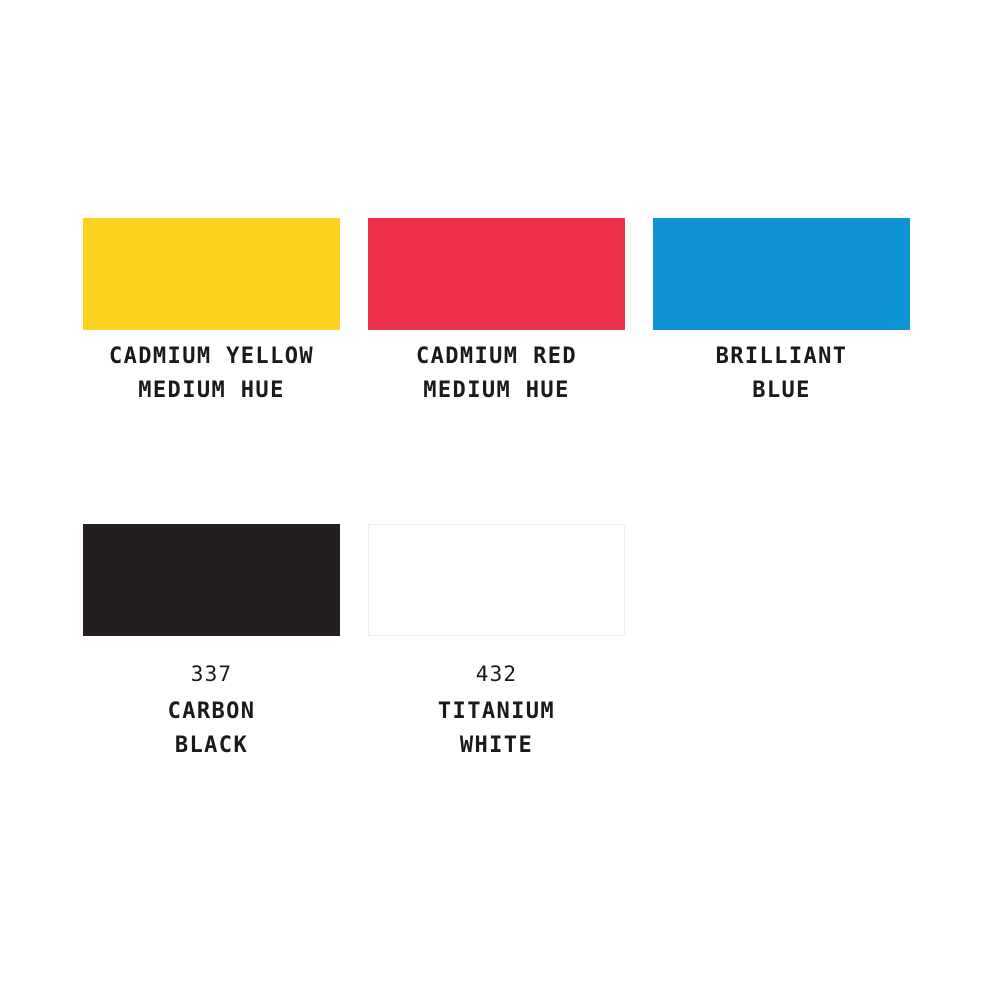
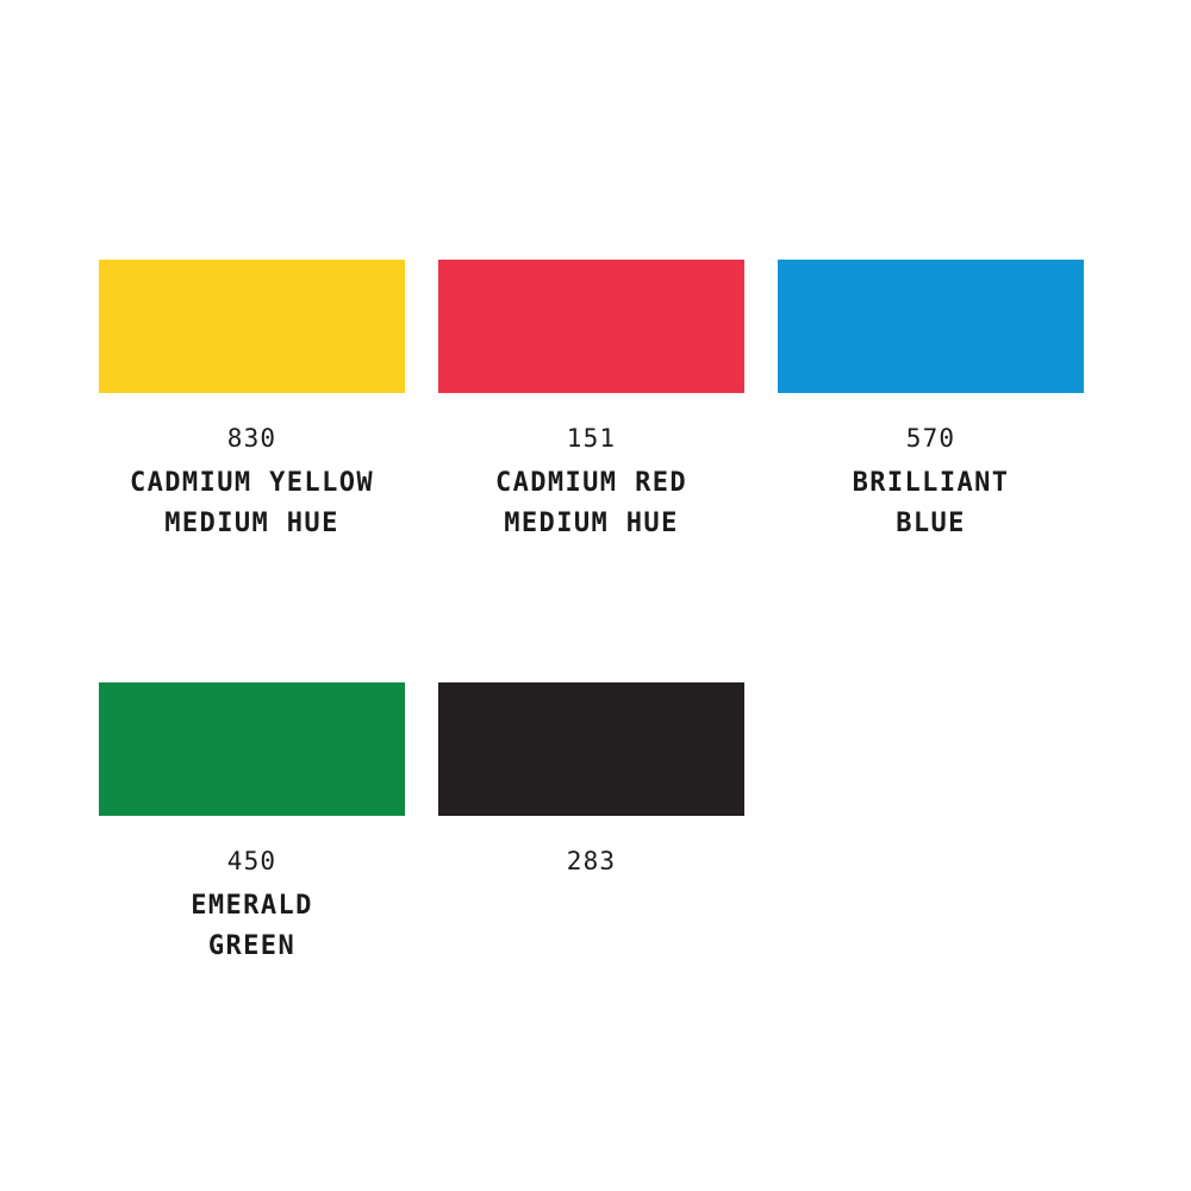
+ 830
  CADMIUM YELLOW
  MEDIUM HUE
+ 151
  CADMIUM RED
  MEDIUM HUE
+ 570
  BRILLIANT
  BLUE
+ 450
+ EMERALD
+ GREEN
- 337
+ 283
- CARBON
- BLACK
- 432
- TITANIUM
- WHITE
